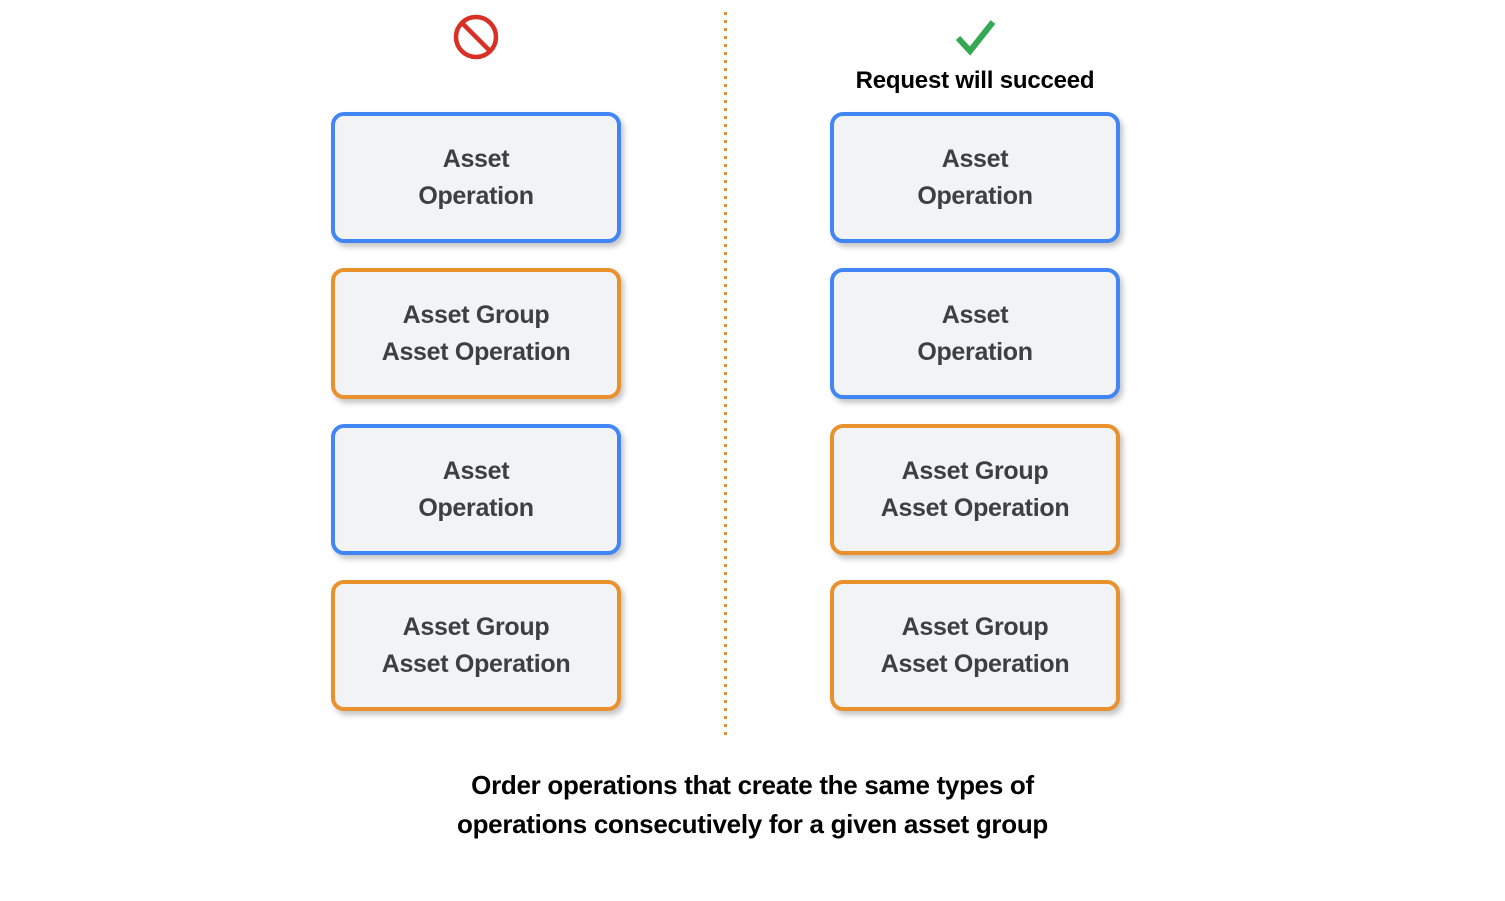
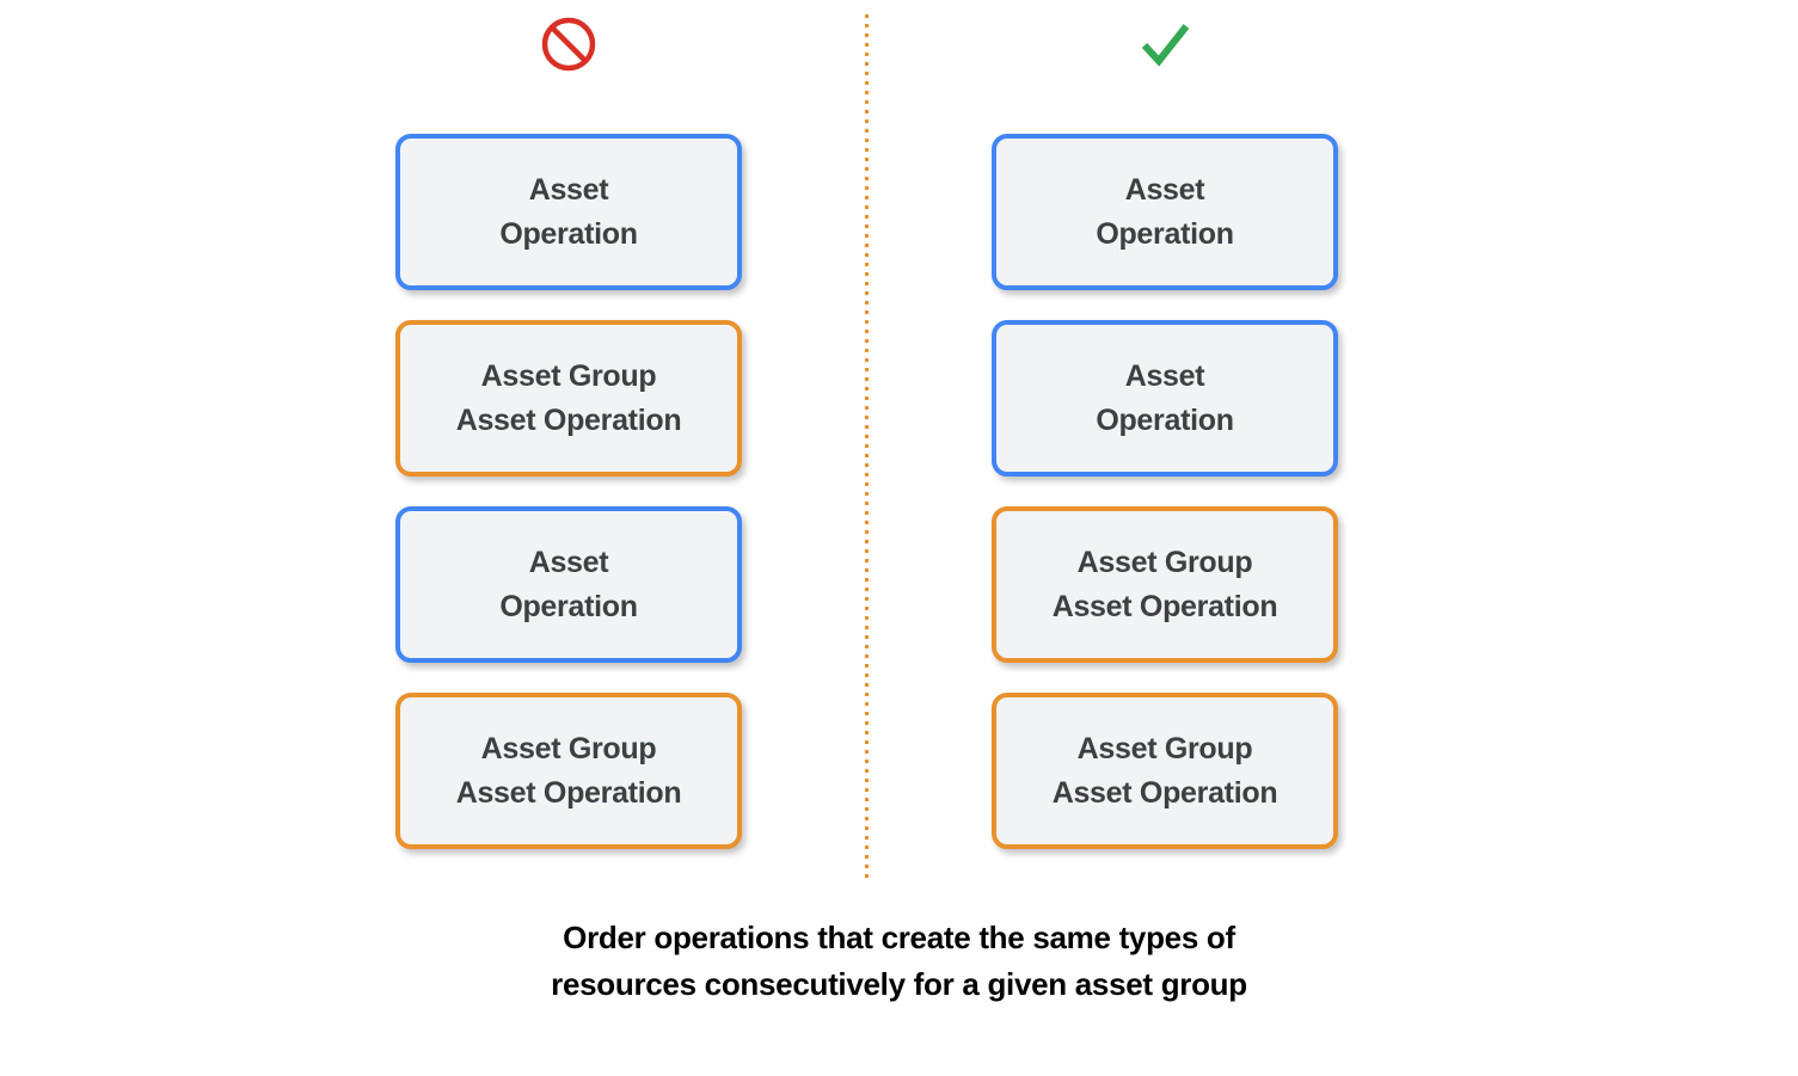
  Asset
  Operation
  Asset Group
  Asset Operation
  Asset
  Operation
  Asset Group
  Asset Operation
- Request will succeed
  Asset
  Operation
  Asset
  Operation
  Asset Group
  Asset Operation
  Asset Group
  Asset Operation
  Order operations that create the same types of
- operations consecutively for a given asset group
+ resources consecutively for a given asset group
